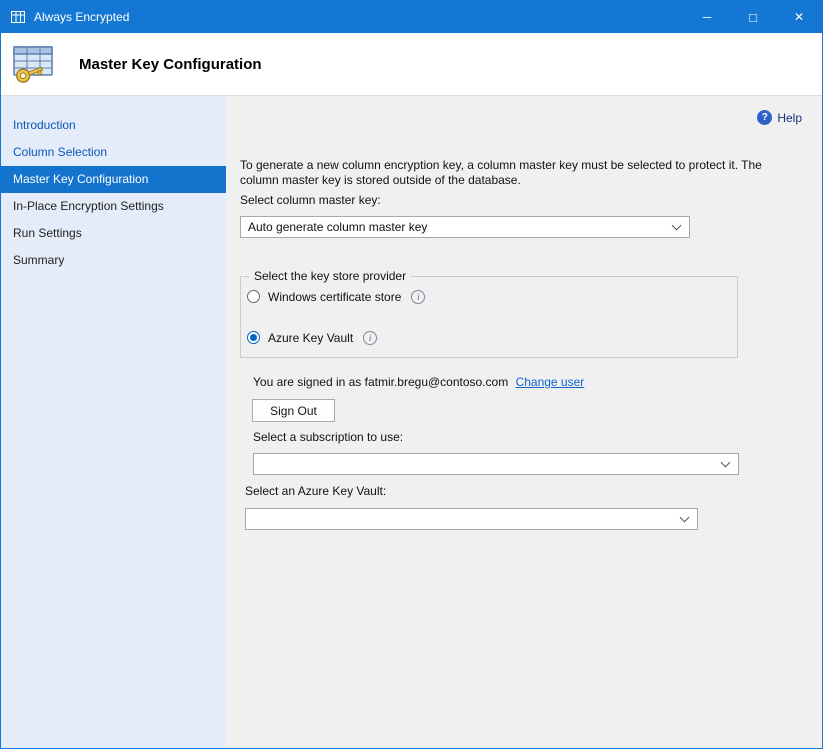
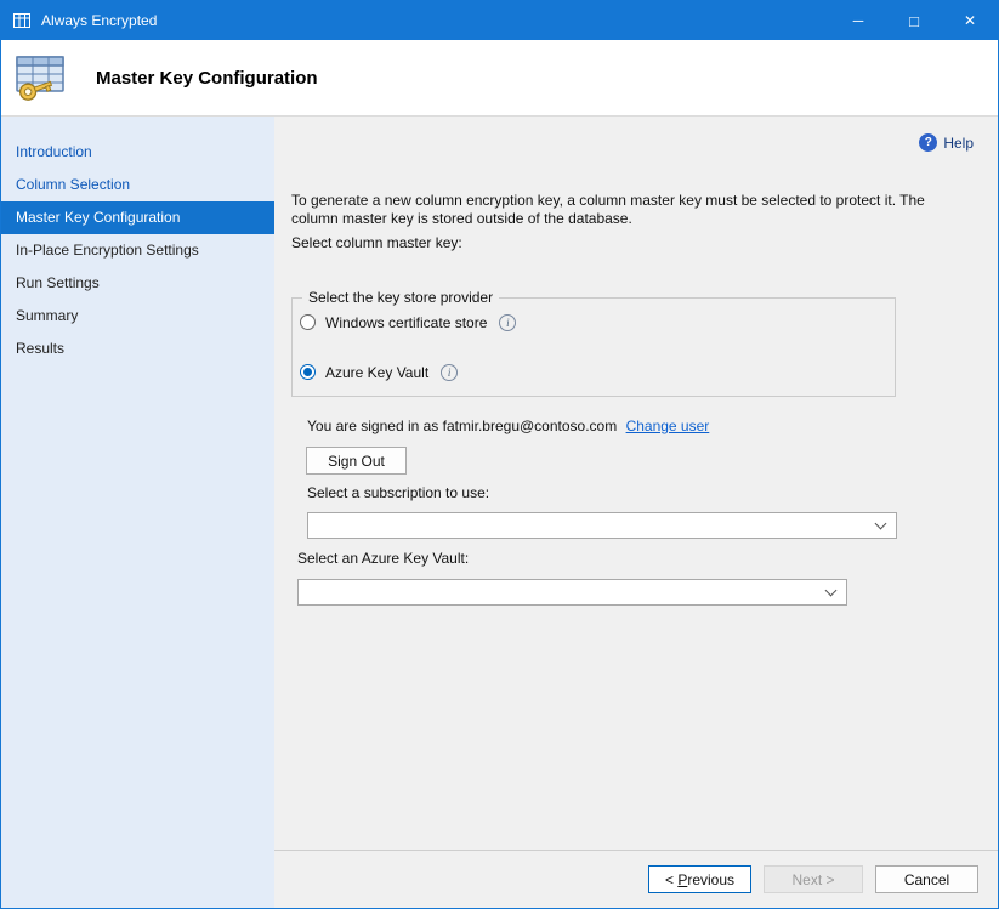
  Always Encrypted
  ─
  □
  ✕
  Master Key Configuration
  Introduction
  Column Selection
  Master Key Configuration
  In-Place Encryption Settings
  Run Settings
  Summary
+ Results
  ?
  Help
  To generate a new column encryption key, a column master key must be selected to protect it. The column master key is stored outside of the database.
  Select column master key:
- Auto generate column master key
  Select the key store provider
  Windows certificate store
  i
  Azure Key Vault
  i
  You are signed in as fatmir.bregu@contoso.com Change user
  Sign Out
  Select a subscription to use:
  Select an Azure Key Vault:
+ < Previous
+ Next >
+ Cancel
